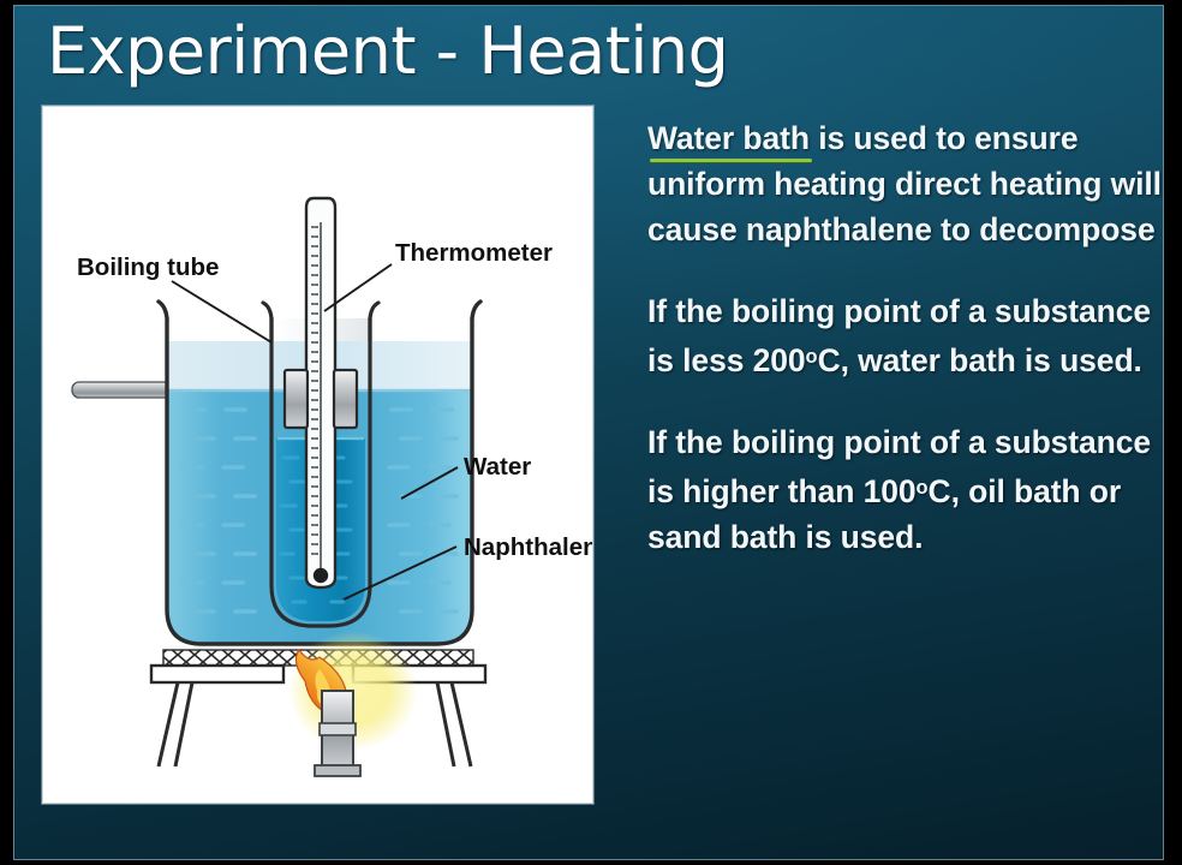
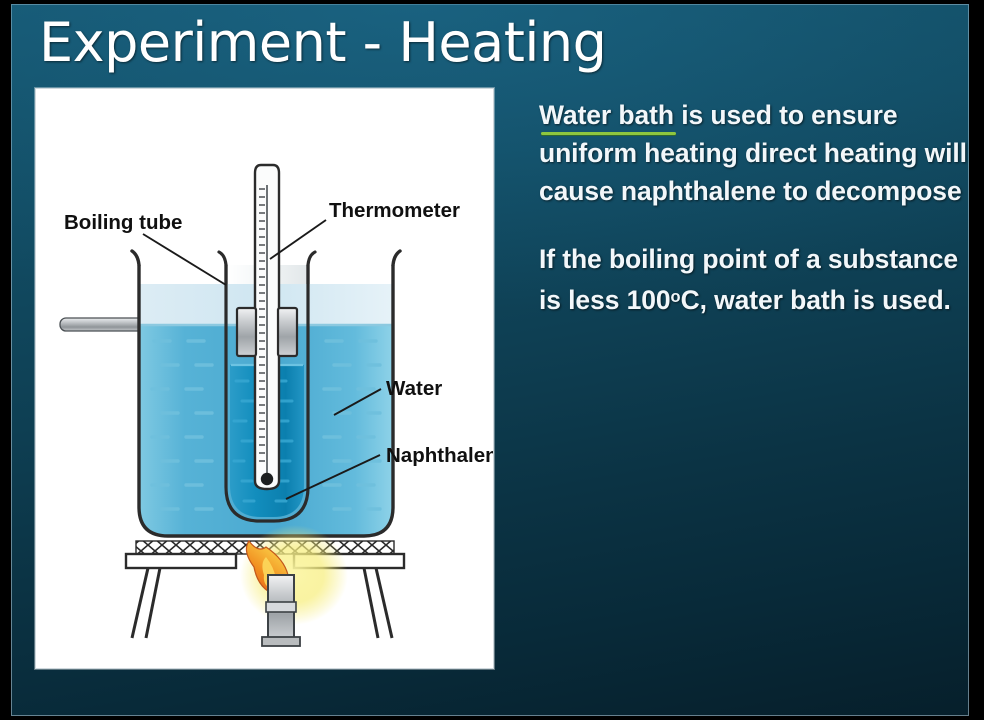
  Experiment - Heating
  Boiling tube
  Thermometer
  Water
  Naphthalen
  Water bath is used to ensure uniform heating direct heating will cause naphthalene to decompose
- If the boiling point of a substance is less 200oC, water bath is used.
+ If the boiling point of a substance is less 100oC, water bath is used.
- If the boiling point of a substance is higher than 100oC, oil bath or sand bath is used.
